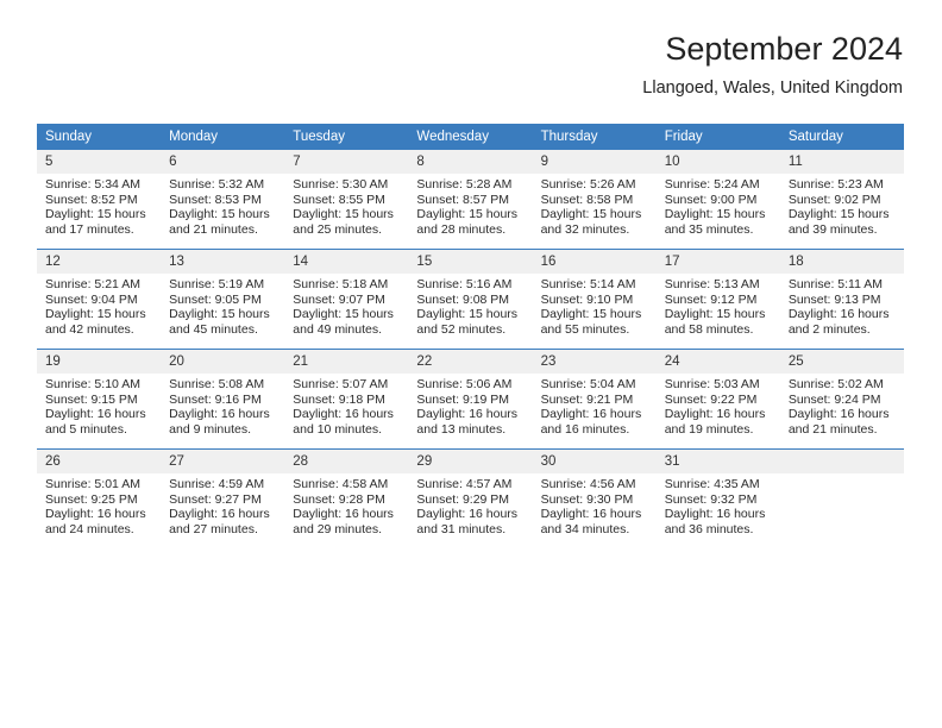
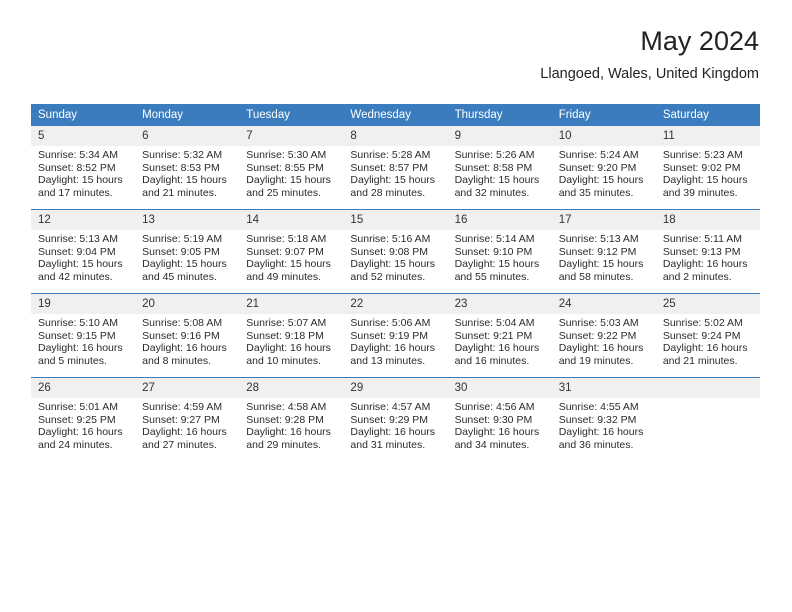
- September 2024
+ May 2024
  Llangoed, Wales, United Kingdom
  Sunday	Monday	Tuesday	Wednesday	Thursday	Friday	Saturday
- 5Sunrise: 5:34 AMSunset: 8:52 PMDaylight: 15 hoursand 17 minutes.	6Sunrise: 5:32 AMSunset: 8:53 PMDaylight: 15 hoursand 21 minutes.	7Sunrise: 5:30 AMSunset: 8:55 PMDaylight: 15 hoursand 25 minutes.	8Sunrise: 5:28 AMSunset: 8:57 PMDaylight: 15 hoursand 28 minutes.	9Sunrise: 5:26 AMSunset: 8:58 PMDaylight: 15 hoursand 32 minutes.	10Sunrise: 5:24 AMSunset: 9:00 PMDaylight: 15 hoursand 35 minutes.	11Sunrise: 5:23 AMSunset: 9:02 PMDaylight: 15 hoursand 39 minutes.
+ 5Sunrise: 5:34 AMSunset: 8:52 PMDaylight: 15 hoursand 17 minutes.	6Sunrise: 5:32 AMSunset: 8:53 PMDaylight: 15 hoursand 21 minutes.	7Sunrise: 5:30 AMSunset: 8:55 PMDaylight: 15 hoursand 25 minutes.	8Sunrise: 5:28 AMSunset: 8:57 PMDaylight: 15 hoursand 28 minutes.	9Sunrise: 5:26 AMSunset: 8:58 PMDaylight: 15 hoursand 32 minutes.	10Sunrise: 5:24 AMSunset: 9:20 PMDaylight: 15 hoursand 35 minutes.	11Sunrise: 5:23 AMSunset: 9:02 PMDaylight: 15 hoursand 39 minutes.
- 12Sunrise: 5:21 AMSunset: 9:04 PMDaylight: 15 hoursand 42 minutes.	13Sunrise: 5:19 AMSunset: 9:05 PMDaylight: 15 hoursand 45 minutes.	14Sunrise: 5:18 AMSunset: 9:07 PMDaylight: 15 hoursand 49 minutes.	15Sunrise: 5:16 AMSunset: 9:08 PMDaylight: 15 hoursand 52 minutes.	16Sunrise: 5:14 AMSunset: 9:10 PMDaylight: 15 hoursand 55 minutes.	17Sunrise: 5:13 AMSunset: 9:12 PMDaylight: 15 hoursand 58 minutes.	18Sunrise: 5:11 AMSunset: 9:13 PMDaylight: 16 hoursand 2 minutes.
+ 12Sunrise: 5:13 AMSunset: 9:04 PMDaylight: 15 hoursand 42 minutes.	13Sunrise: 5:19 AMSunset: 9:05 PMDaylight: 15 hoursand 45 minutes.	14Sunrise: 5:18 AMSunset: 9:07 PMDaylight: 15 hoursand 49 minutes.	15Sunrise: 5:16 AMSunset: 9:08 PMDaylight: 15 hoursand 52 minutes.	16Sunrise: 5:14 AMSunset: 9:10 PMDaylight: 15 hoursand 55 minutes.	17Sunrise: 5:13 AMSunset: 9:12 PMDaylight: 15 hoursand 58 minutes.	18Sunrise: 5:11 AMSunset: 9:13 PMDaylight: 16 hoursand 2 minutes.
- 19Sunrise: 5:10 AMSunset: 9:15 PMDaylight: 16 hoursand 5 minutes.	20Sunrise: 5:08 AMSunset: 9:16 PMDaylight: 16 hoursand 9 minutes.	21Sunrise: 5:07 AMSunset: 9:18 PMDaylight: 16 hoursand 10 minutes.	22Sunrise: 5:06 AMSunset: 9:19 PMDaylight: 16 hoursand 13 minutes.	23Sunrise: 5:04 AMSunset: 9:21 PMDaylight: 16 hoursand 16 minutes.	24Sunrise: 5:03 AMSunset: 9:22 PMDaylight: 16 hoursand 19 minutes.	25Sunrise: 5:02 AMSunset: 9:24 PMDaylight: 16 hoursand 21 minutes.
+ 19Sunrise: 5:10 AMSunset: 9:15 PMDaylight: 16 hoursand 5 minutes.	20Sunrise: 5:08 AMSunset: 9:16 PMDaylight: 16 hoursand 8 minutes.	21Sunrise: 5:07 AMSunset: 9:18 PMDaylight: 16 hoursand 10 minutes.	22Sunrise: 5:06 AMSunset: 9:19 PMDaylight: 16 hoursand 13 minutes.	23Sunrise: 5:04 AMSunset: 9:21 PMDaylight: 16 hoursand 16 minutes.	24Sunrise: 5:03 AMSunset: 9:22 PMDaylight: 16 hoursand 19 minutes.	25Sunrise: 5:02 AMSunset: 9:24 PMDaylight: 16 hoursand 21 minutes.
- 26Sunrise: 5:01 AMSunset: 9:25 PMDaylight: 16 hoursand 24 minutes.	27Sunrise: 4:59 AMSunset: 9:27 PMDaylight: 16 hoursand 27 minutes.	28Sunrise: 4:58 AMSunset: 9:28 PMDaylight: 16 hoursand 29 minutes.	29Sunrise: 4:57 AMSunset: 9:29 PMDaylight: 16 hoursand 31 minutes.	30Sunrise: 4:56 AMSunset: 9:30 PMDaylight: 16 hoursand 34 minutes.	31Sunrise: 4:35 AMSunset: 9:32 PMDaylight: 16 hoursand 36 minutes.
+ 26Sunrise: 5:01 AMSunset: 9:25 PMDaylight: 16 hoursand 24 minutes.	27Sunrise: 4:59 AMSunset: 9:27 PMDaylight: 16 hoursand 27 minutes.	28Sunrise: 4:58 AMSunset: 9:28 PMDaylight: 16 hoursand 29 minutes.	29Sunrise: 4:57 AMSunset: 9:29 PMDaylight: 16 hoursand 31 minutes.	30Sunrise: 4:56 AMSunset: 9:30 PMDaylight: 16 hoursand 34 minutes.	31Sunrise: 4:55 AMSunset: 9:32 PMDaylight: 16 hoursand 36 minutes.
